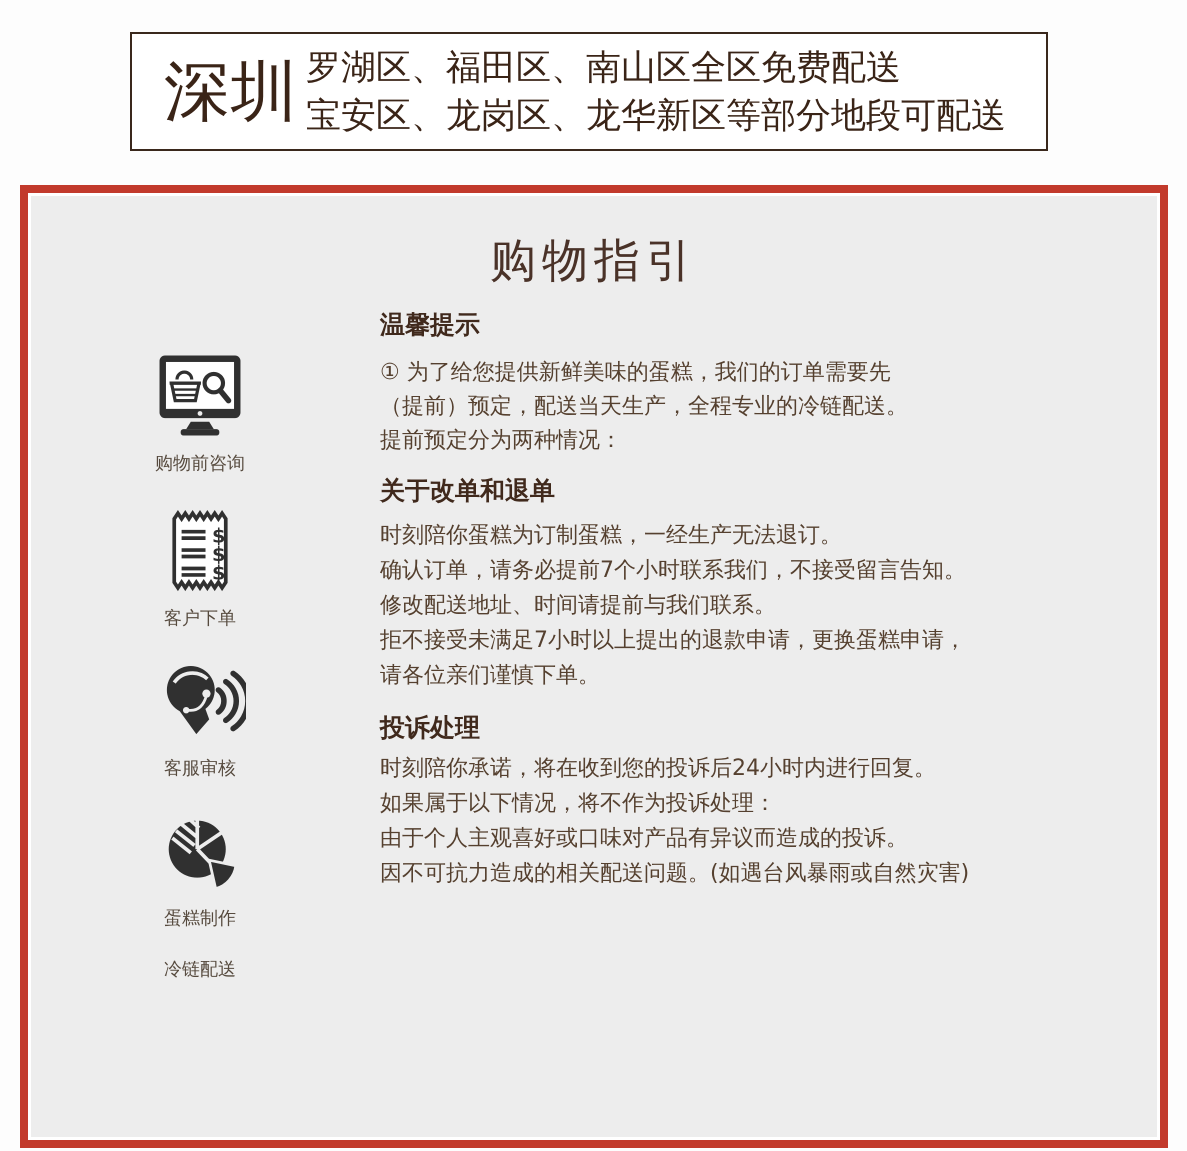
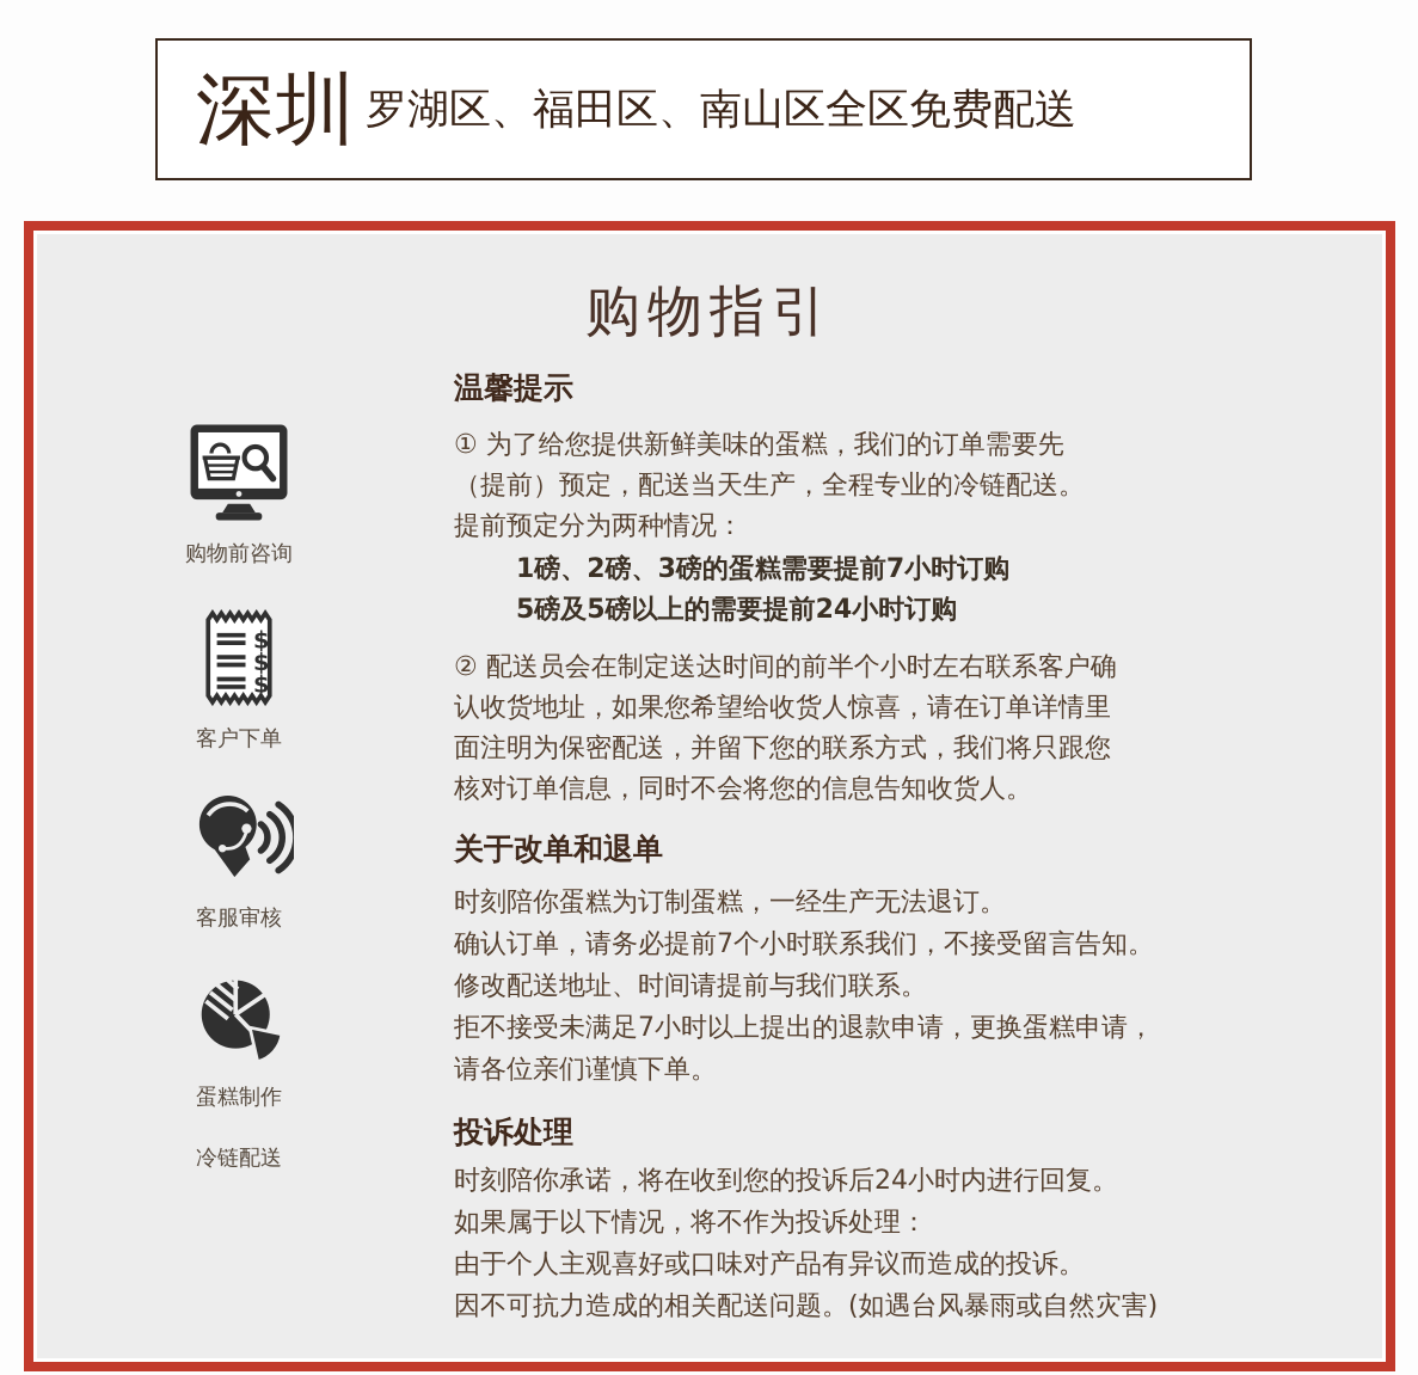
  深圳
  罗湖区、福田区、南山区全区免费配送
- 宝安区、龙岗区、龙华新区等部分地段可配送
  购物指引
  购物前咨询
  $
  $
  $
  客户下单
  客服审核
  蛋糕制作
  冷链配送
  温馨提示
  ① 为了给您提供新鲜美味的蛋糕，我们的订单需要先
  （提前）预定，配送当天生产，全程专业的冷链配送。
  提前预定分为两种情况：
+ 1磅、2磅、3磅的蛋糕需要提前7小时订购
+ 5磅及5磅以上的需要提前24小时订购
+ ② 配送员会在制定送达时间的前半个小时左右联系客户确
+ 认收货地址，如果您希望给收货人惊喜，请在订单详情里
+ 面注明为保密配送，并留下您的联系方式，我们将只跟您
+ 核对订单信息，同时不会将您的信息告知收货人。
  关于改单和退单
  时刻陪你蛋糕为订制蛋糕，一经生产无法退订。
  确认订单，请务必提前7个小时联系我们，不接受留言告知。
  修改配送地址、时间请提前与我们联系。
  拒不接受未满足7小时以上提出的退款申请，更换蛋糕申请，
  请各位亲们谨慎下单。
  投诉处理
  时刻陪你承诺，将在收到您的投诉后24小时内进行回复。
  如果属于以下情况，将不作为投诉处理：
  由于个人主观喜好或口味对产品有异议而造成的投诉。
  因不可抗力造成的相关配送问题。(如遇台风暴雨或自然灾害)
